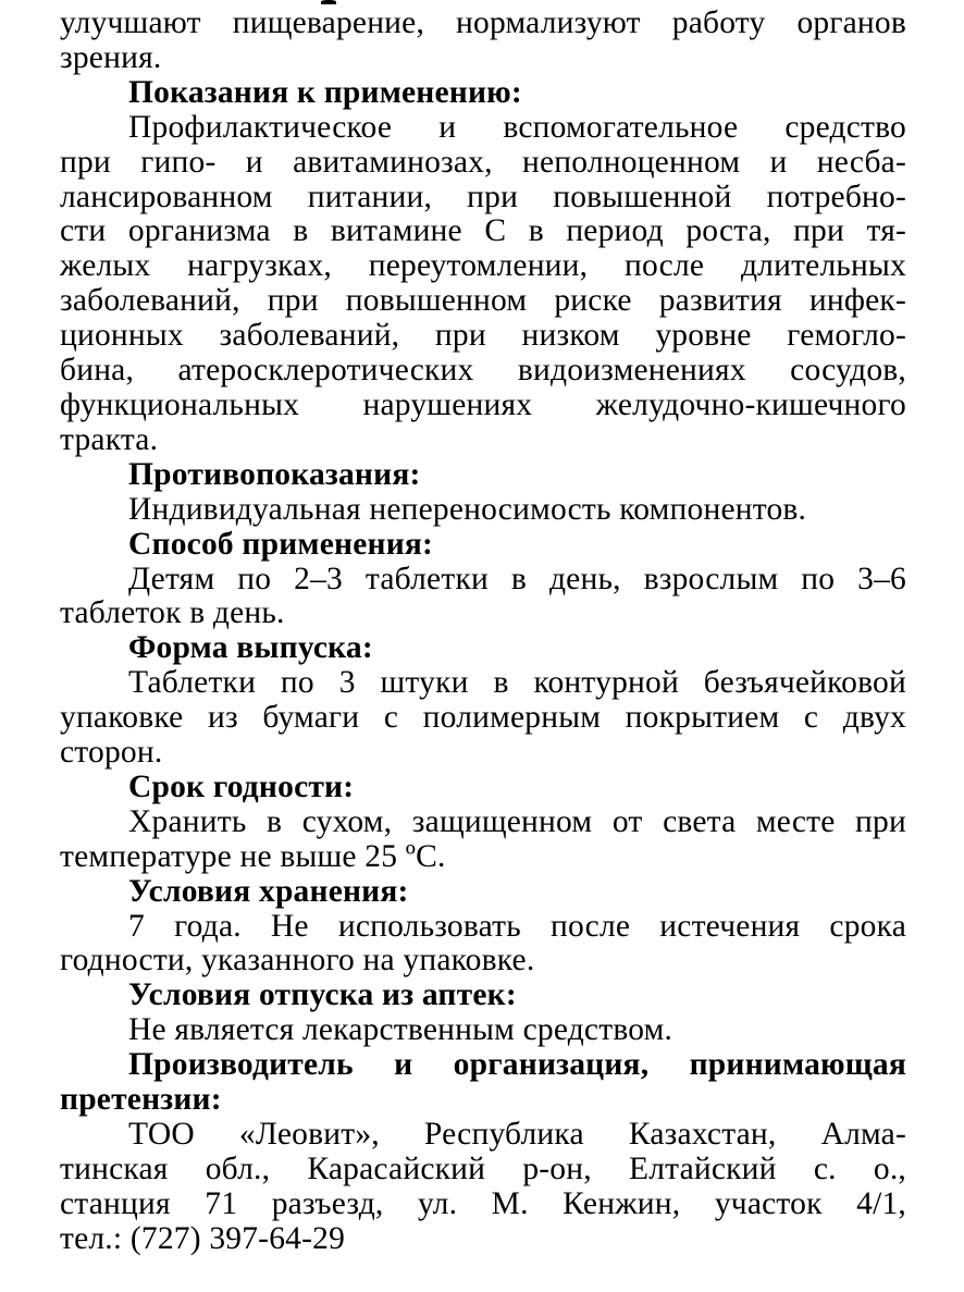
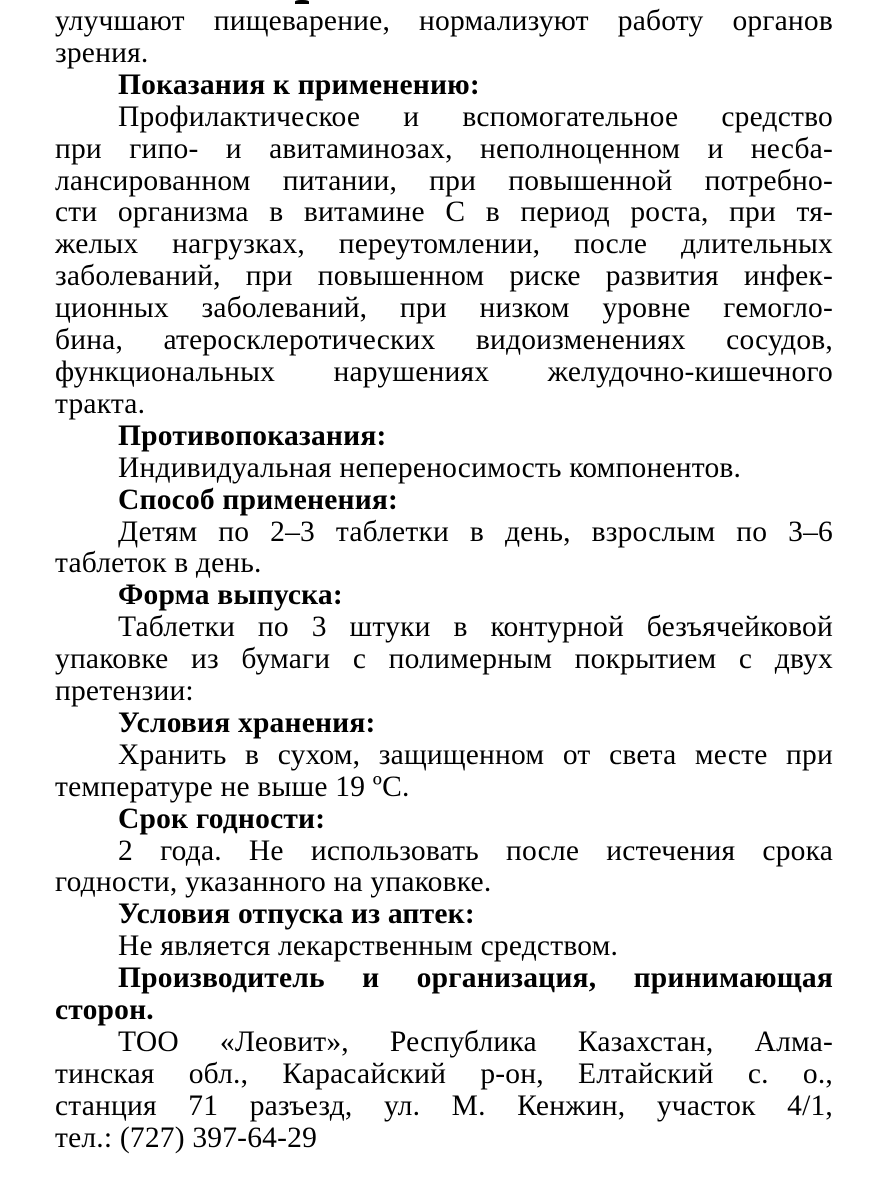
  улучшают пищеварение, нормализуют работу органов
  зрения.
  Показания к применению:
  Профилактическое и вспомогательное средство
  при гипо- и авитаминозах, неполноценном и несба-
  лансированном питании, при повышенной потребно-
  сти организма в витамине С в период роста, при тя-
  желых нагрузках, переутомлении, после длительных
  заболеваний, при повышенном риске развития инфек-
  ционных заболеваний, при низком уровне гемогло-
  бина, атеросклеротических видоизменениях сосудов,
  функциональных нарушениях желудочно-кишечного
  тракта.
  Противопоказания:
  Индивидуальная непереносимость компонентов.
  Способ применения:
  Детям по 2–3 таблетки в день, взрослым по 3–6
  таблеток в день.
  Форма выпуска:
  Таблетки по 3 штуки в контурной безъячейковой
  упаковке из бумаги с полимерным покрытием с двух
- сторон.
+ претензии:
- Срок годности:
+ Условия хранения:
  Хранить в сухом, защищенном от света месте при
- температуре не выше 25 ºС.
+ температуре не выше 19 ºС.
- Условия хранения:
+ Срок годности:
- 7 года. Не использовать после истечения срока
+ 2 года. Не использовать после истечения срока
  годности, указанного на упаковке.
  Условия отпуска из аптек:
  Не является лекарственным средством.
  Производитель и организация, принимающая
- претензии:
+ сторон.
  ТОО «Леовит», Республика Казахстан, Алма-
  тинская обл., Карасайский р-он, Елтайский с. о.,
  станция 71 разъезд, ул. М. Кенжин, участок 4/1,
  тел.: (727) 397-64-29
